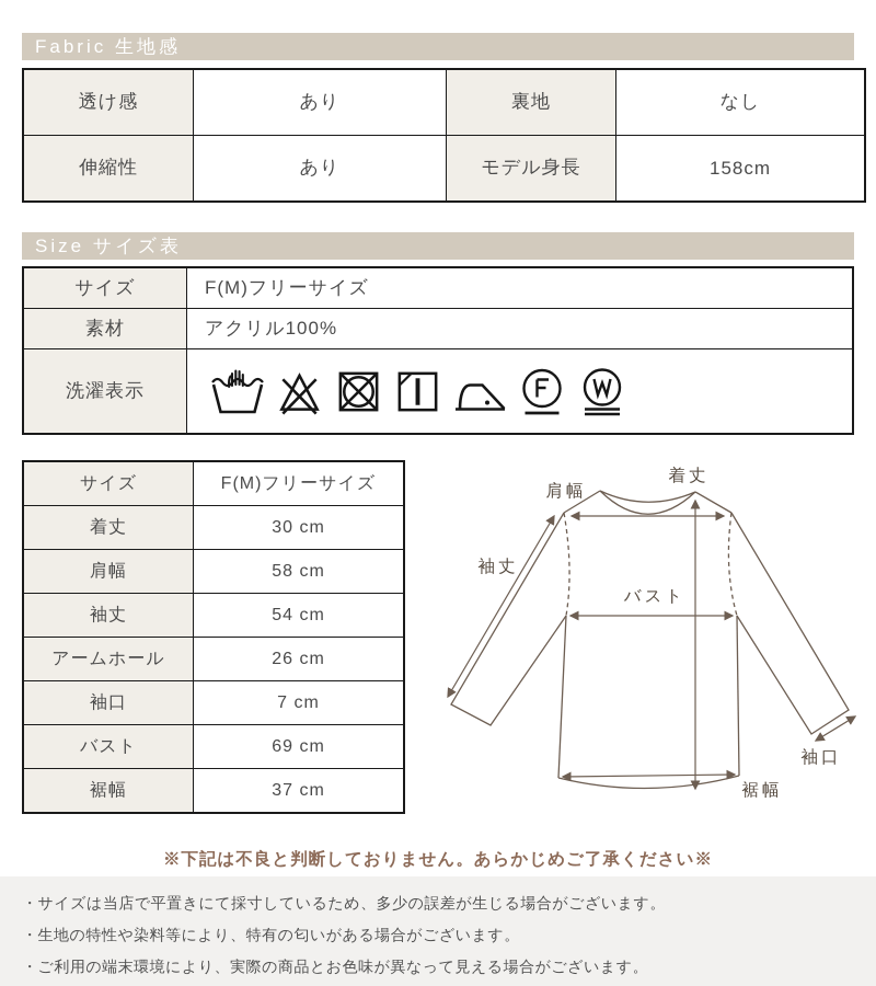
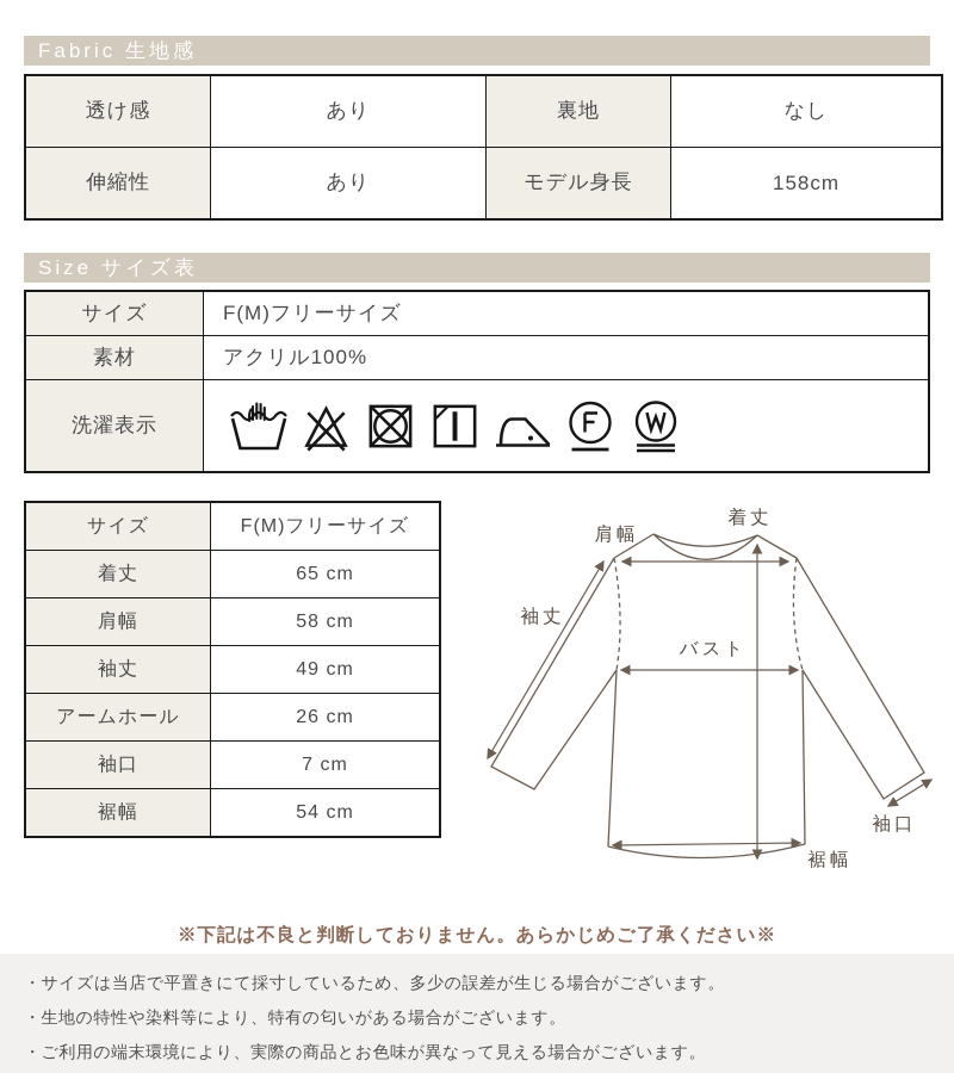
  Fabric 生地感
  透け感	あり	裏地	なし
  伸縮性	あり	モデル身長	158cm
  Size サイズ表
  サイズ	F(M)フリーサイズ
  素材	アクリル100%
  洗濯表示
  サイズ	F(M)フリーサイズ
- 着丈	30 cm
+ 着丈	65 cm
  肩幅	58 cm
- 袖丈	54 cm
+ 袖丈	49 cm
  アームホール	26 cm
  袖口	7 cm
- バスト	69 cm
- 裾幅	37 cm
+ 裾幅	54 cm
  着丈
  肩幅
  袖丈
  バスト
  袖口
  裾幅
  ※下記は不良と判断しておりません。あらかじめご了承ください※
  ・サイズは当店で平置きにて採寸しているため、多少の誤差が生じる場合がございます。
  ・生地の特性や染料等により、特有の匂いがある場合がございます。
  ・ご利用の端末環境により、実際の商品とお色味が異なって見える場合がございます。
